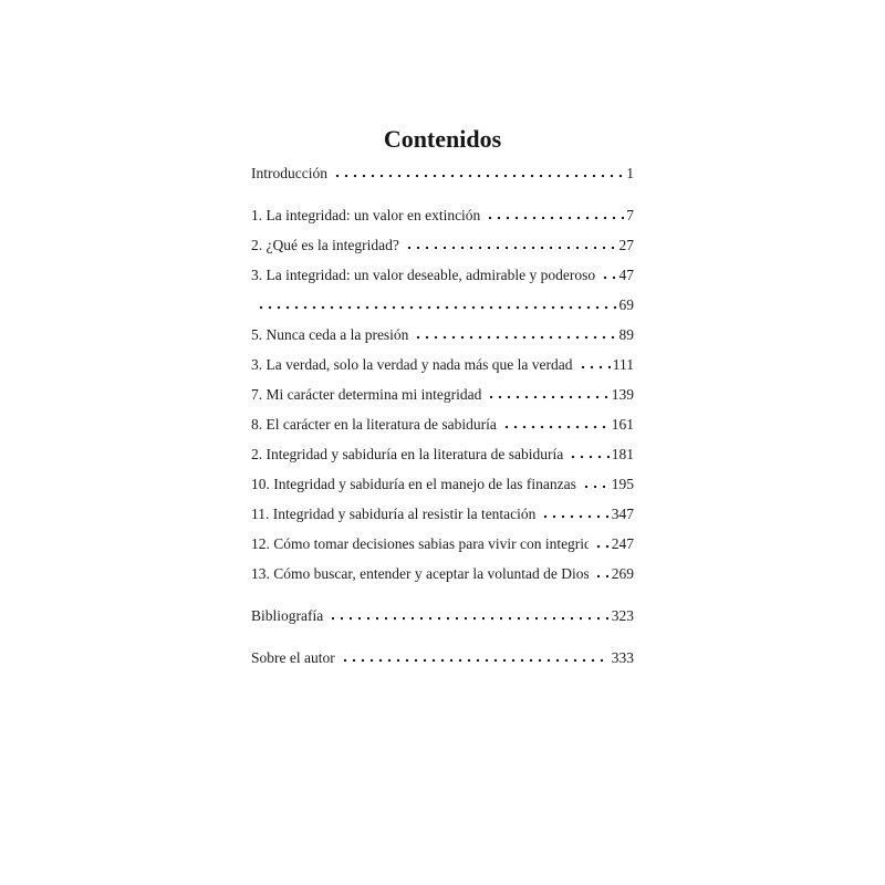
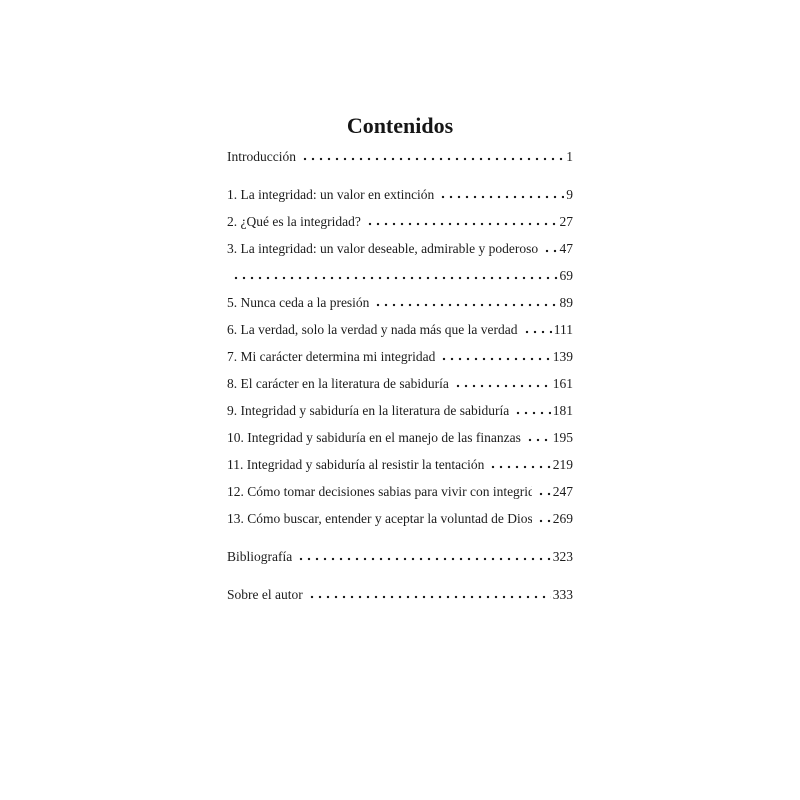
  Contenidos
  Introducción
  1
  1. La integridad: un valor en extinción
- 7
+ 9
  2. ¿Qué es la integridad?
  27
  3. La integridad: un valor deseable, admirable y poderoso
  47
  69
  5. Nunca ceda a la presión
  89
- 3. La verdad, solo la verdad y nada más que la verdad
+ 6. La verdad, solo la verdad y nada más que la verdad
  111
  7. Mi carácter determina mi integridad
  139
  8. El carácter en la literatura de sabiduría
  161
- 2. Integridad y sabiduría en la literatura de sabiduría
+ 9. Integridad y sabiduría en la literatura de sabiduría
  181
  10. Integridad y sabiduría en el manejo de las finanzas
  195
  11. Integridad y sabiduría al resistir la tentación
- 347
+ 219
  12. Cómo tomar decisiones sabias para vivir con integrid
  247
  13. Cómo buscar, entender y aceptar la voluntad de Dios
  269
  Bibliografía
  323
  Sobre el autor
  333
